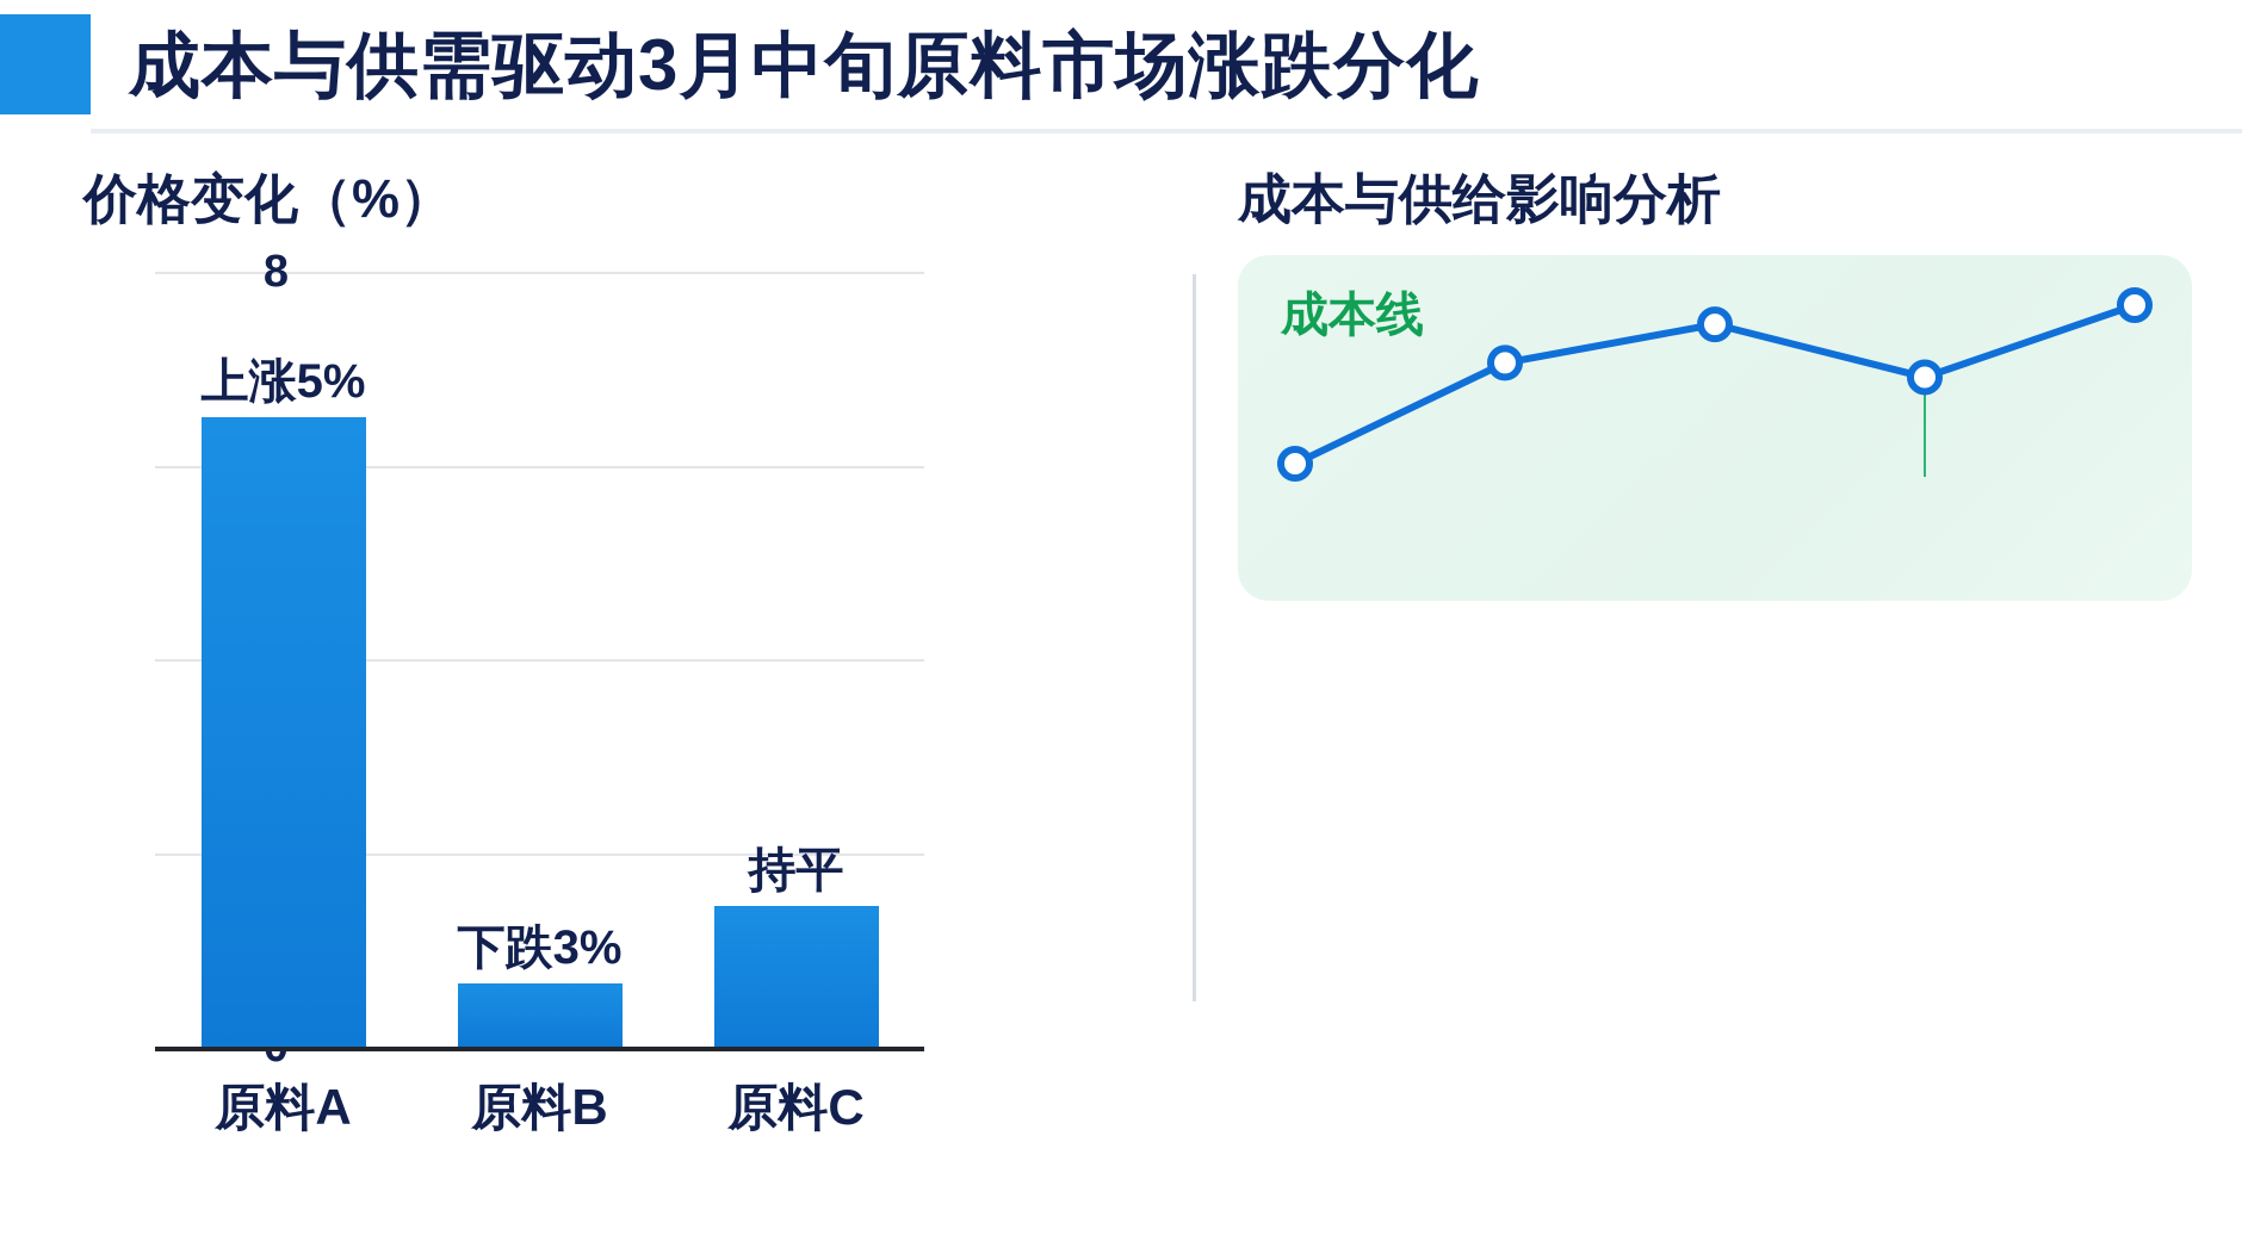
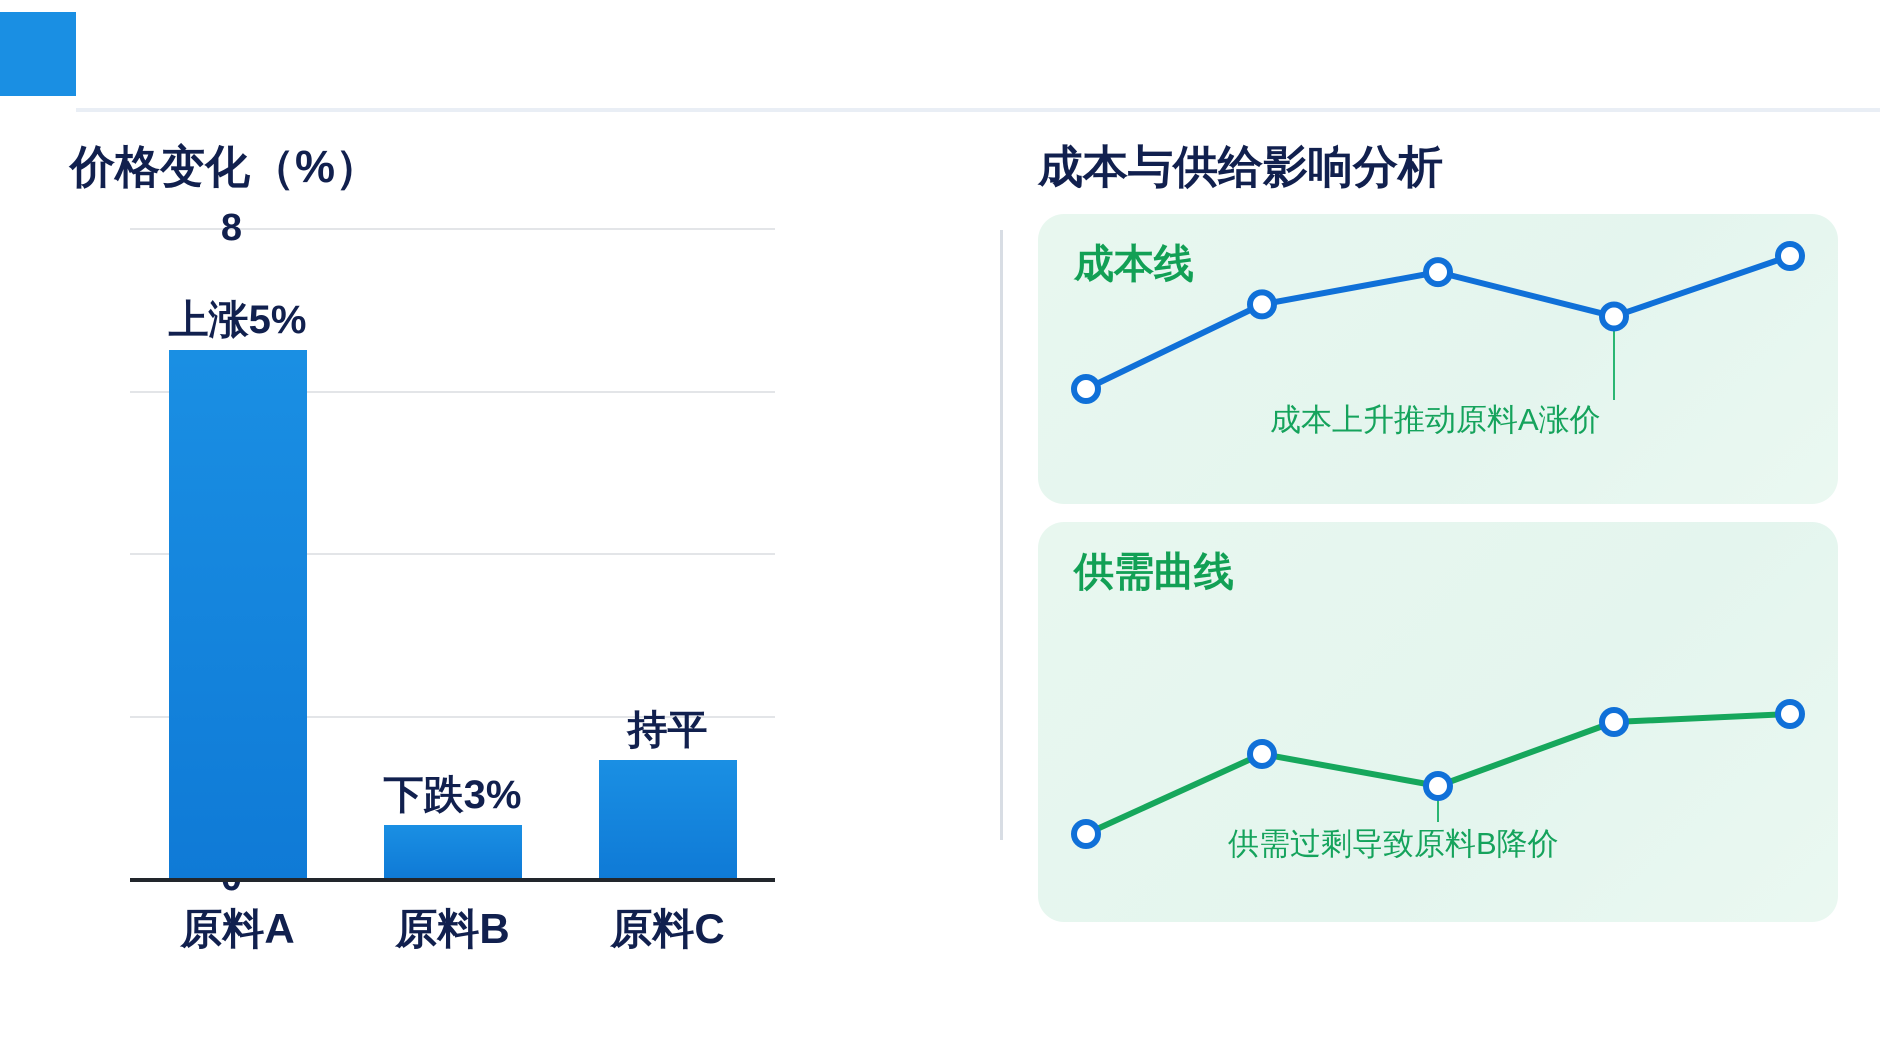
- 成本与供需驱动3月中旬原料市场涨跌分化
  价格变化（%）
  8
  上涨5%
  下跌3%
  持平
  原料A
  原料B
  原料C
  成本与供给影响分析
  成本线
+ 成本上升推动原料A涨价
+ 供需曲线
+ 供需过剩导致原料B降价
